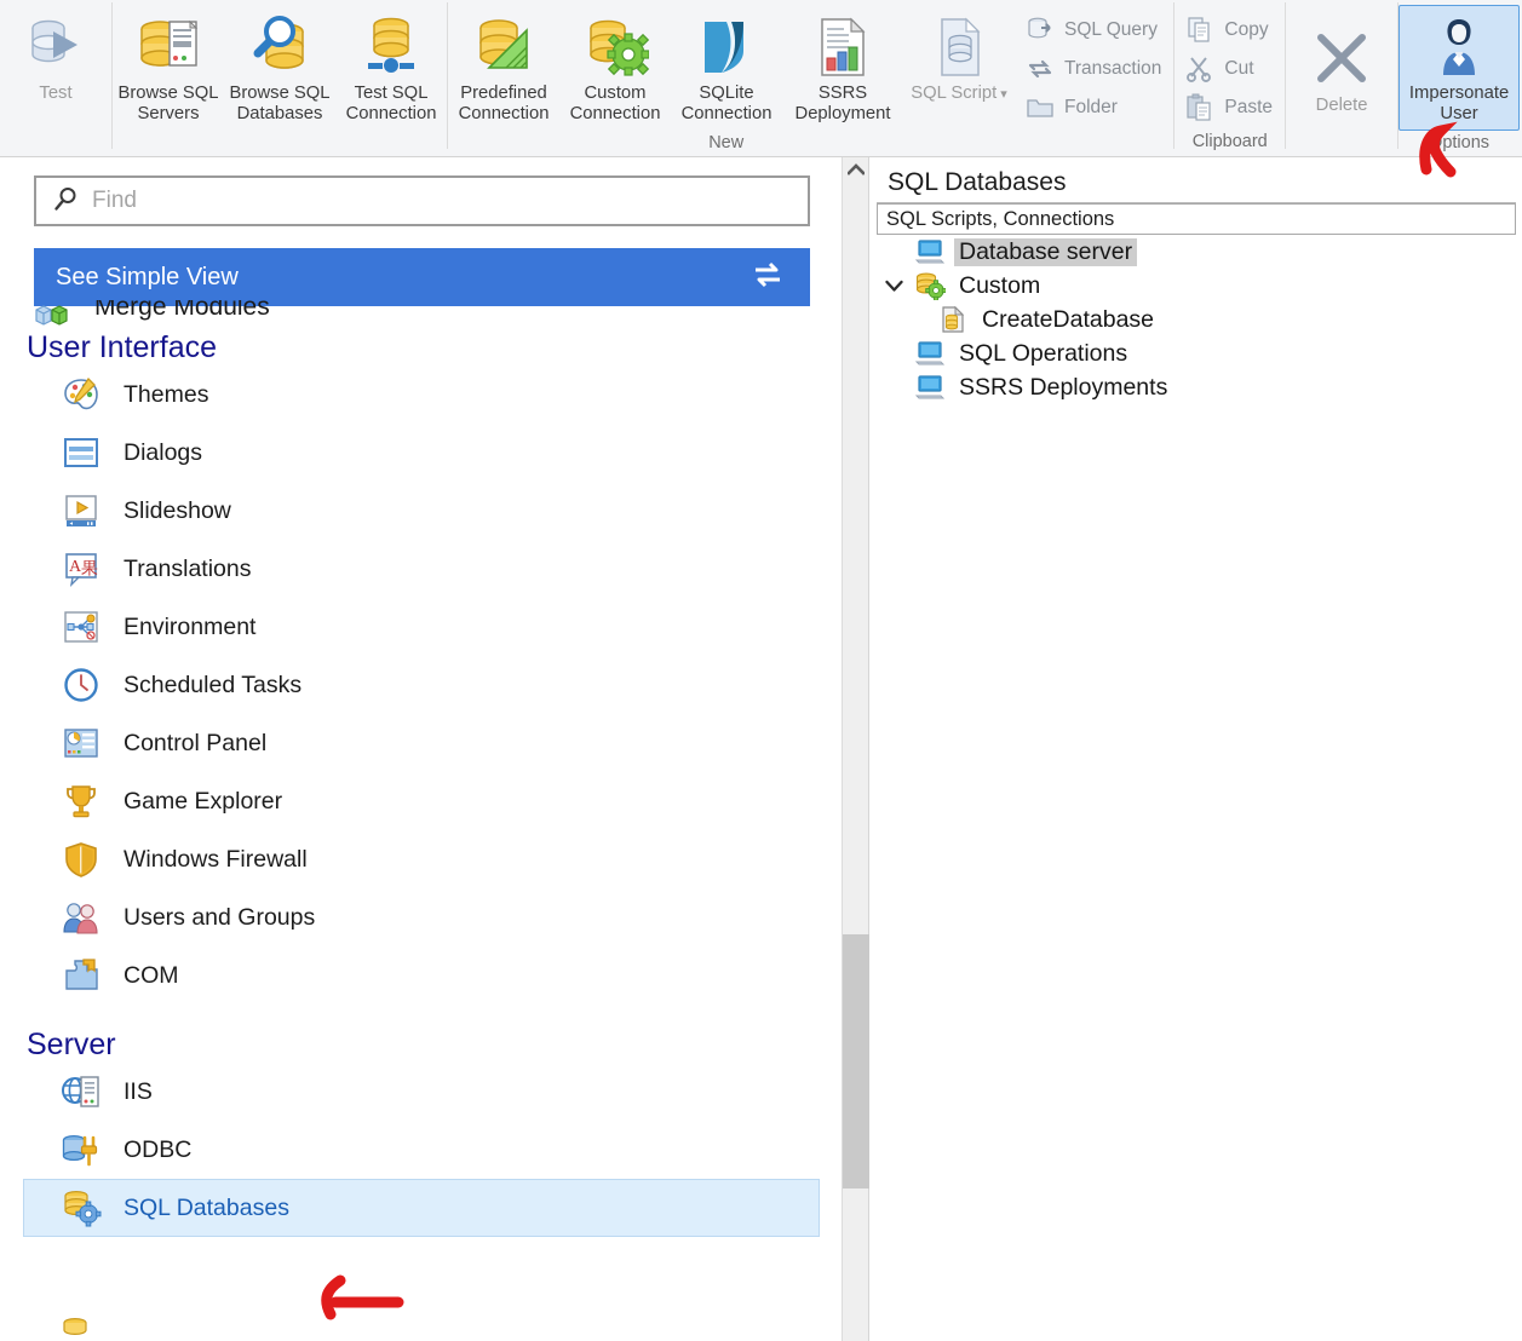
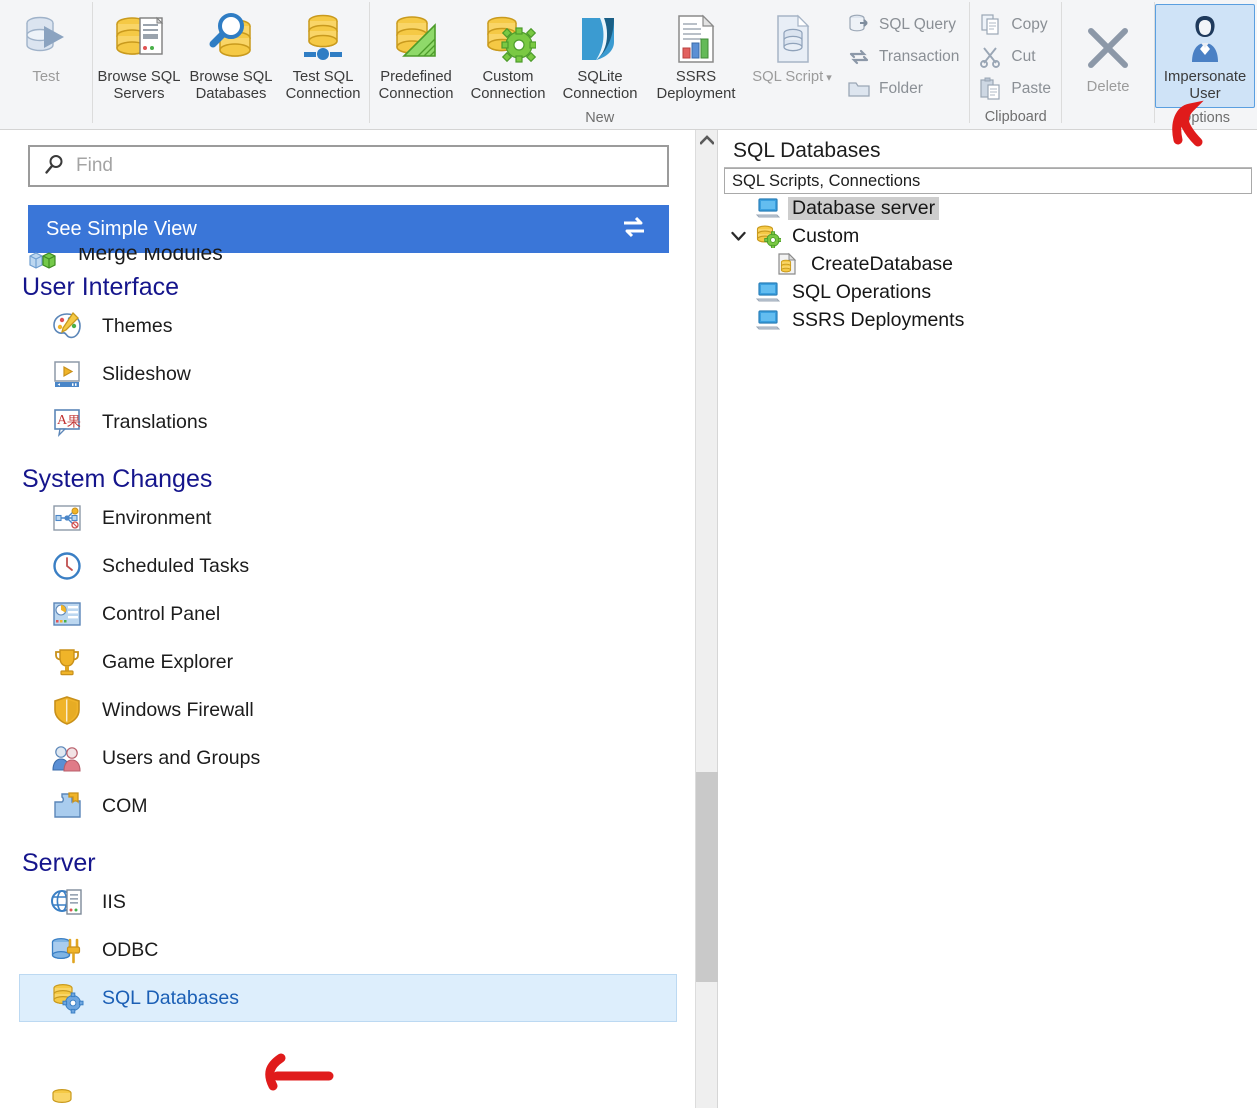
  Test
  Browse SQL Servers
  Browse SQL Databases
  Test SQL Connection
  Predefined Connection
  Custom Connection
  SQLite Connection
  SSRS Deployment
  SQL Script ▾
  SQL Query
  Transaction
  Folder
  New
  Copy
  Cut
  Paste
  Clipboard
  Delete
  Impersonate User
  ptions
  Find
  See Simple View
  Merge Modules
  User Interface
  Themes
- Dialogs
  Slideshow
  A
  果
  Translations
+ System Changes
  Environment
  Scheduled Tasks
  Control Panel
  Game Explorer
  Windows Firewall
  Users and Groups
  COM
  Server
  IIS
  ODBC
  SQL Databases
  SQL Databases
  SQL Scripts, Connections
  Database server
  Custom
  CreateDatabase
  SQL Operations
  SSRS Deployments
